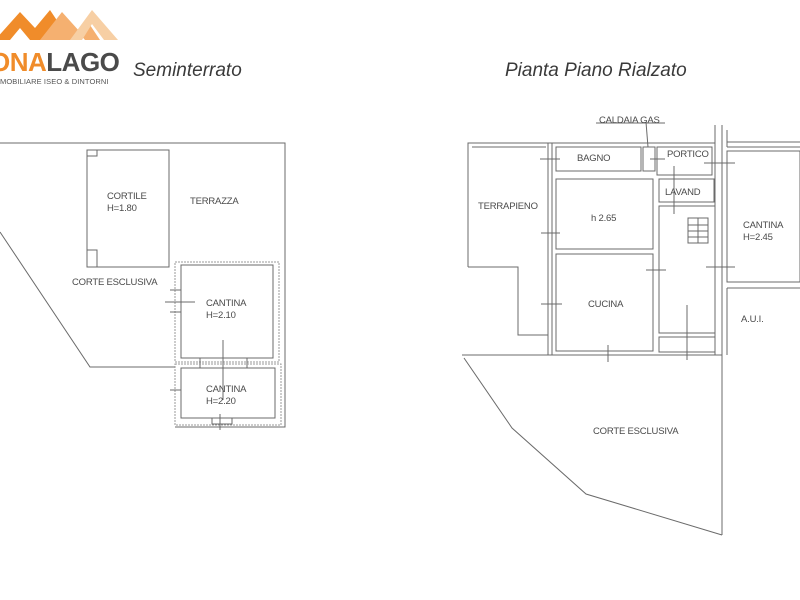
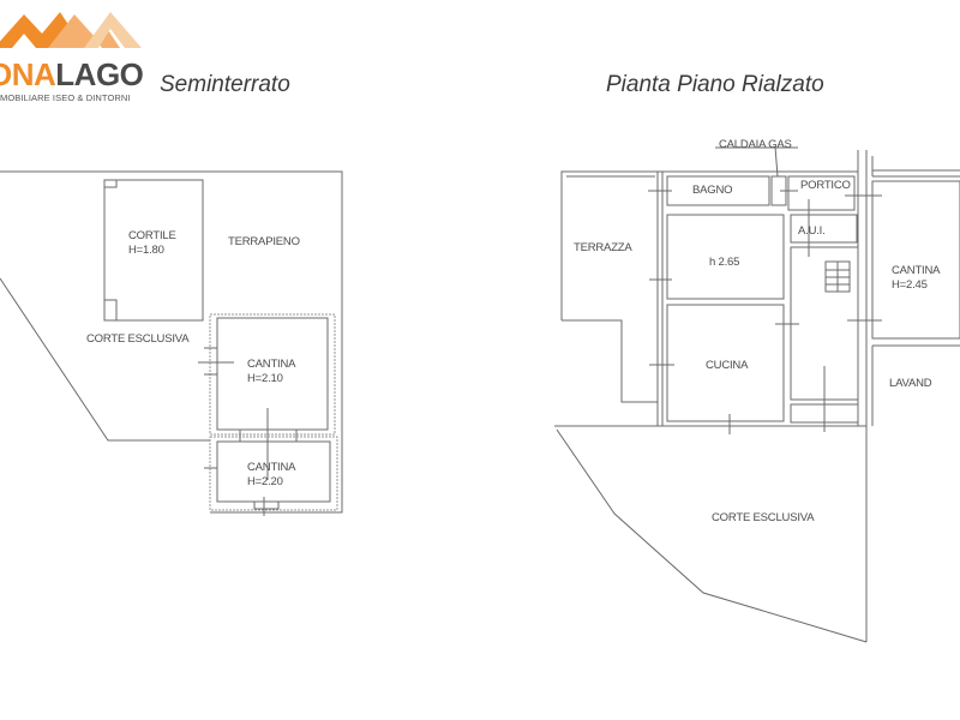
  NALAGO
  MOBILIARE ISEO & DINTORNI
  Seminterrato
  Pianta Piano Rialzato
  CORTILE
  H=1.80
- TERRAZZA
+ TERRAPIENO
  CORTE ESCLUSIVA
  CANTINA
  H=2.10
  CANTINA
  H=2.20
  CALDAIA GAS
  BAGNO
  PORTICO
- TERRAPIENO
+ TERRAZZA
  h 2.65
- LAVAND
+ A.U.I.
  CANTINA
  H=2.45
  CUCINA
- A.U.I.
+ LAVAND
  CORTE ESCLUSIVA
